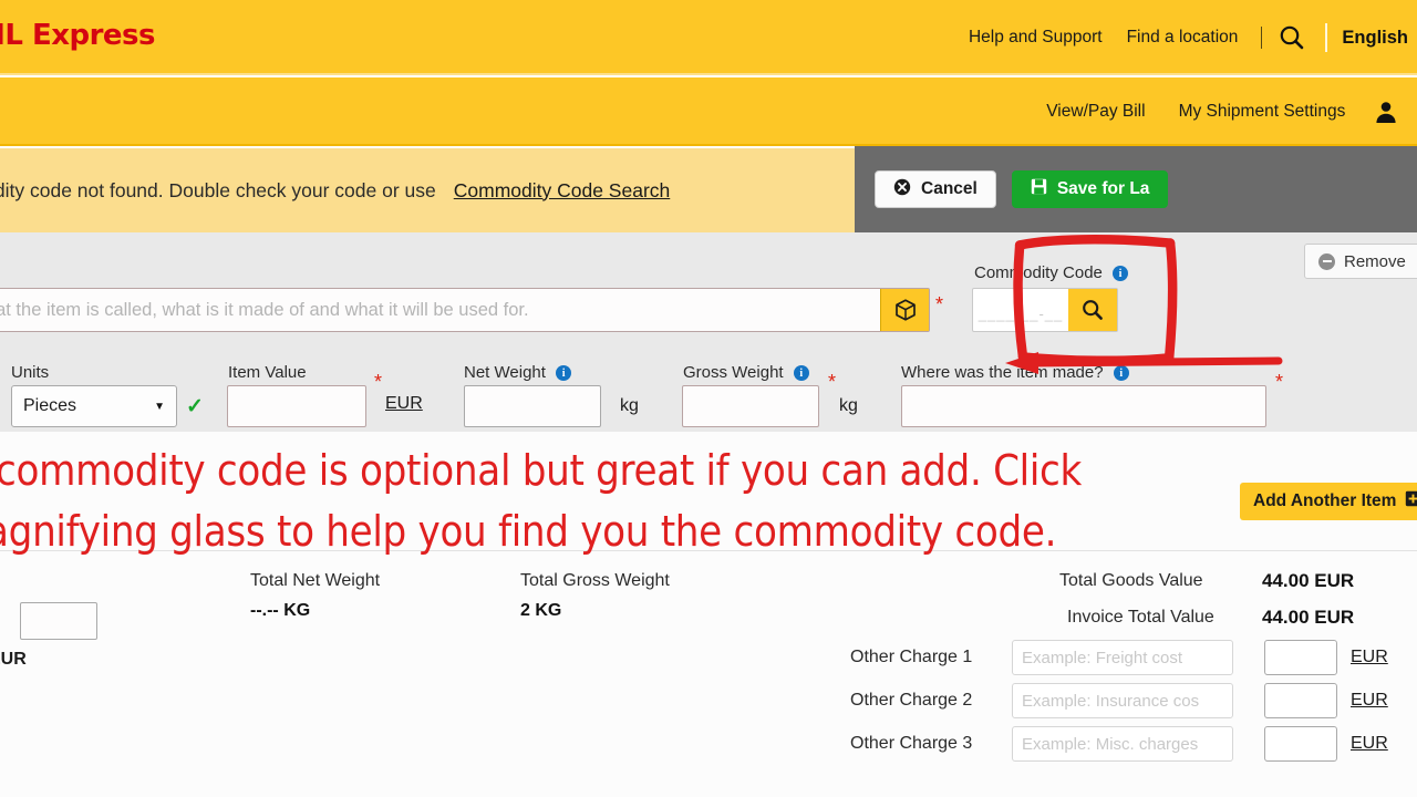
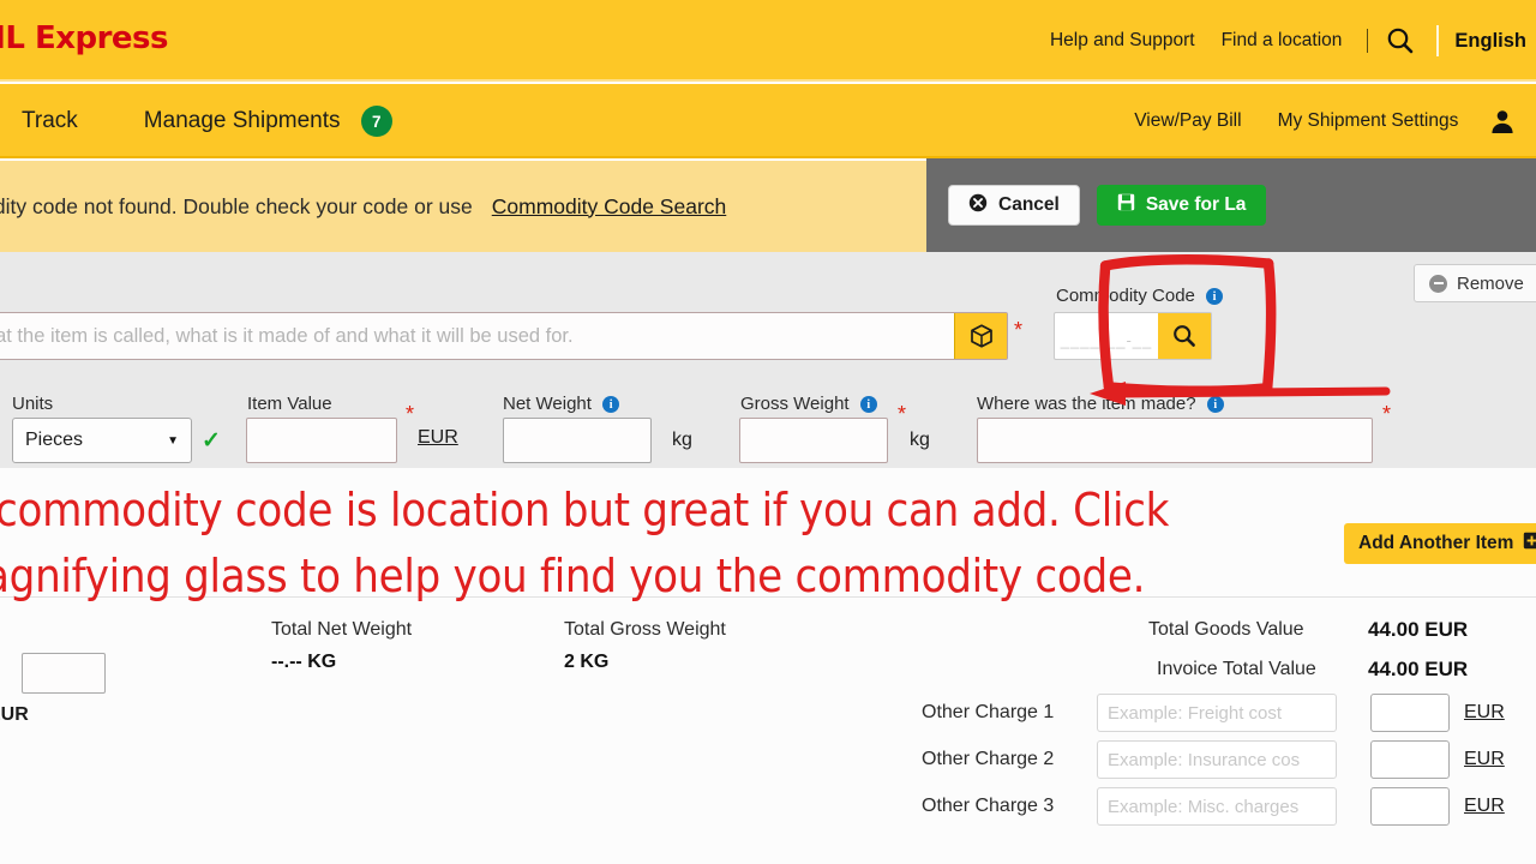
  L Express
  Help and Support
  Find a location
  English
+ Track
+ Manage Shipments 7
  View/Pay Bill
  My Shipment Settings
  ity code not found. Double check your code or use
  Commodity Code Search
  Cancel
  Save for La
  at the item is called, what is it made of and what it will be used for.
  *
  Comodity Code i
  ______-__
  Remove
  Units
  Pieces
  ▼
  ✓
  Item Value
  *
  EUR
  Net Weight i
  kg
  Gross Weight i
  *
  kg
  Where was the item made? i
  *
  Add Another Item
  Total Net Weight
  --.-- KG
  Total Gross Weight
  2 KG
  Total Goods Value
  44.00 EUR
  Invoice Total Value
  44.00 EUR
  Other Charge 1
  Example: Freight cost
  EUR
  Other Charge 2
  Example: Insurance cos
  EUR
  Other Charge 3
  Example: Misc. charges
  EUR
- commodity code is optional but great if you can add. Click
+ commodity code is location but great if you can add. Click
  gnifying glass to help you find you the commodity code.
